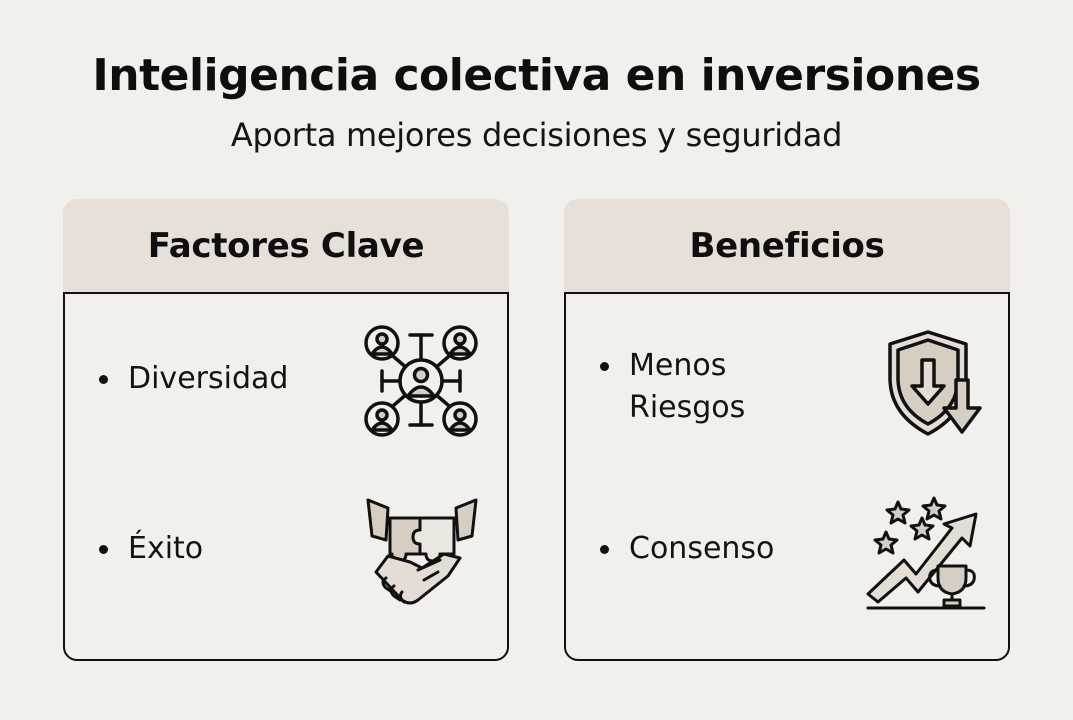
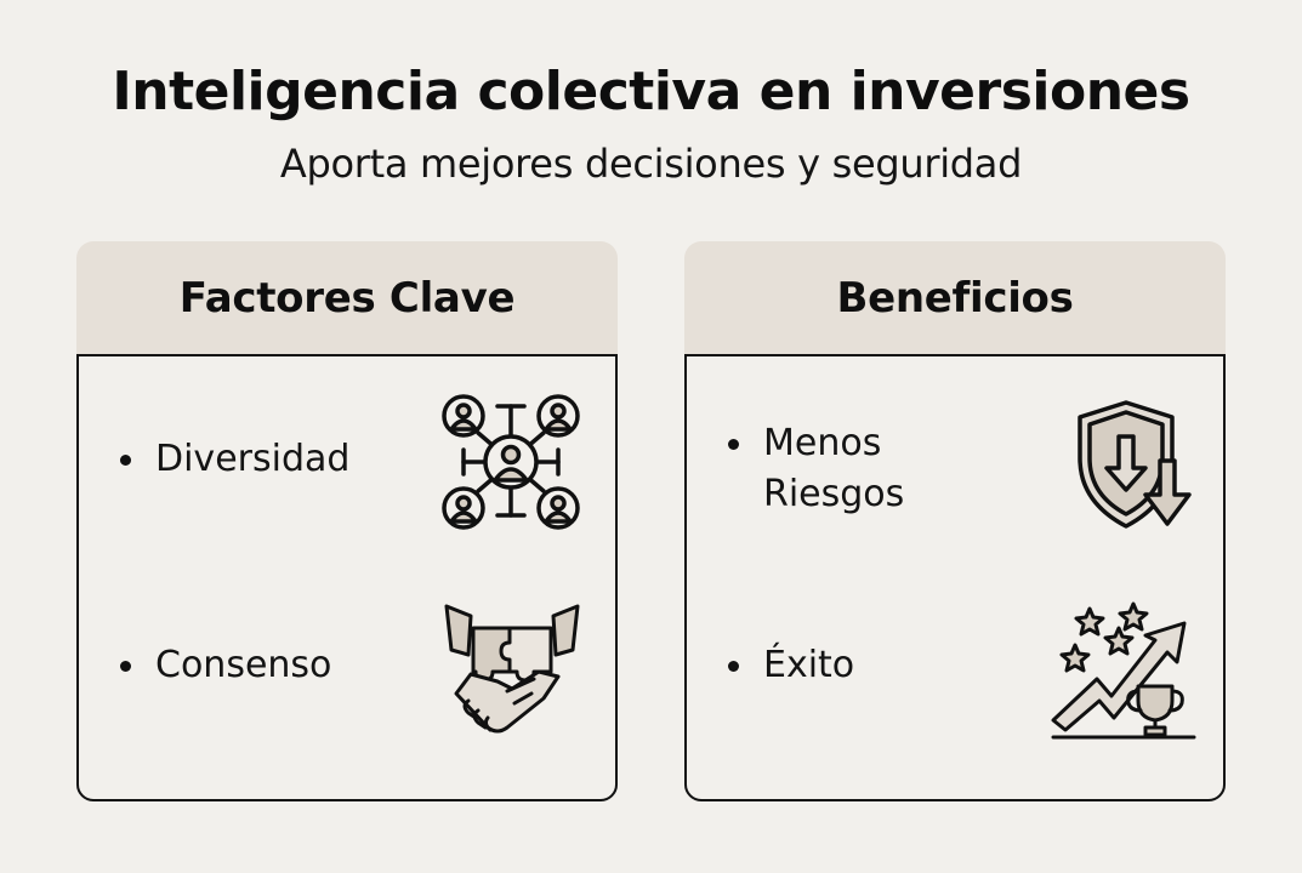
  Inteligencia colectiva en inversiones
  Aporta mejores decisiones y seguridad
  Factores Clave
  Diversidad
- Éxito
+ Consenso
  Beneficios
  Menos
  Riesgos
- Consenso
+ Éxito
